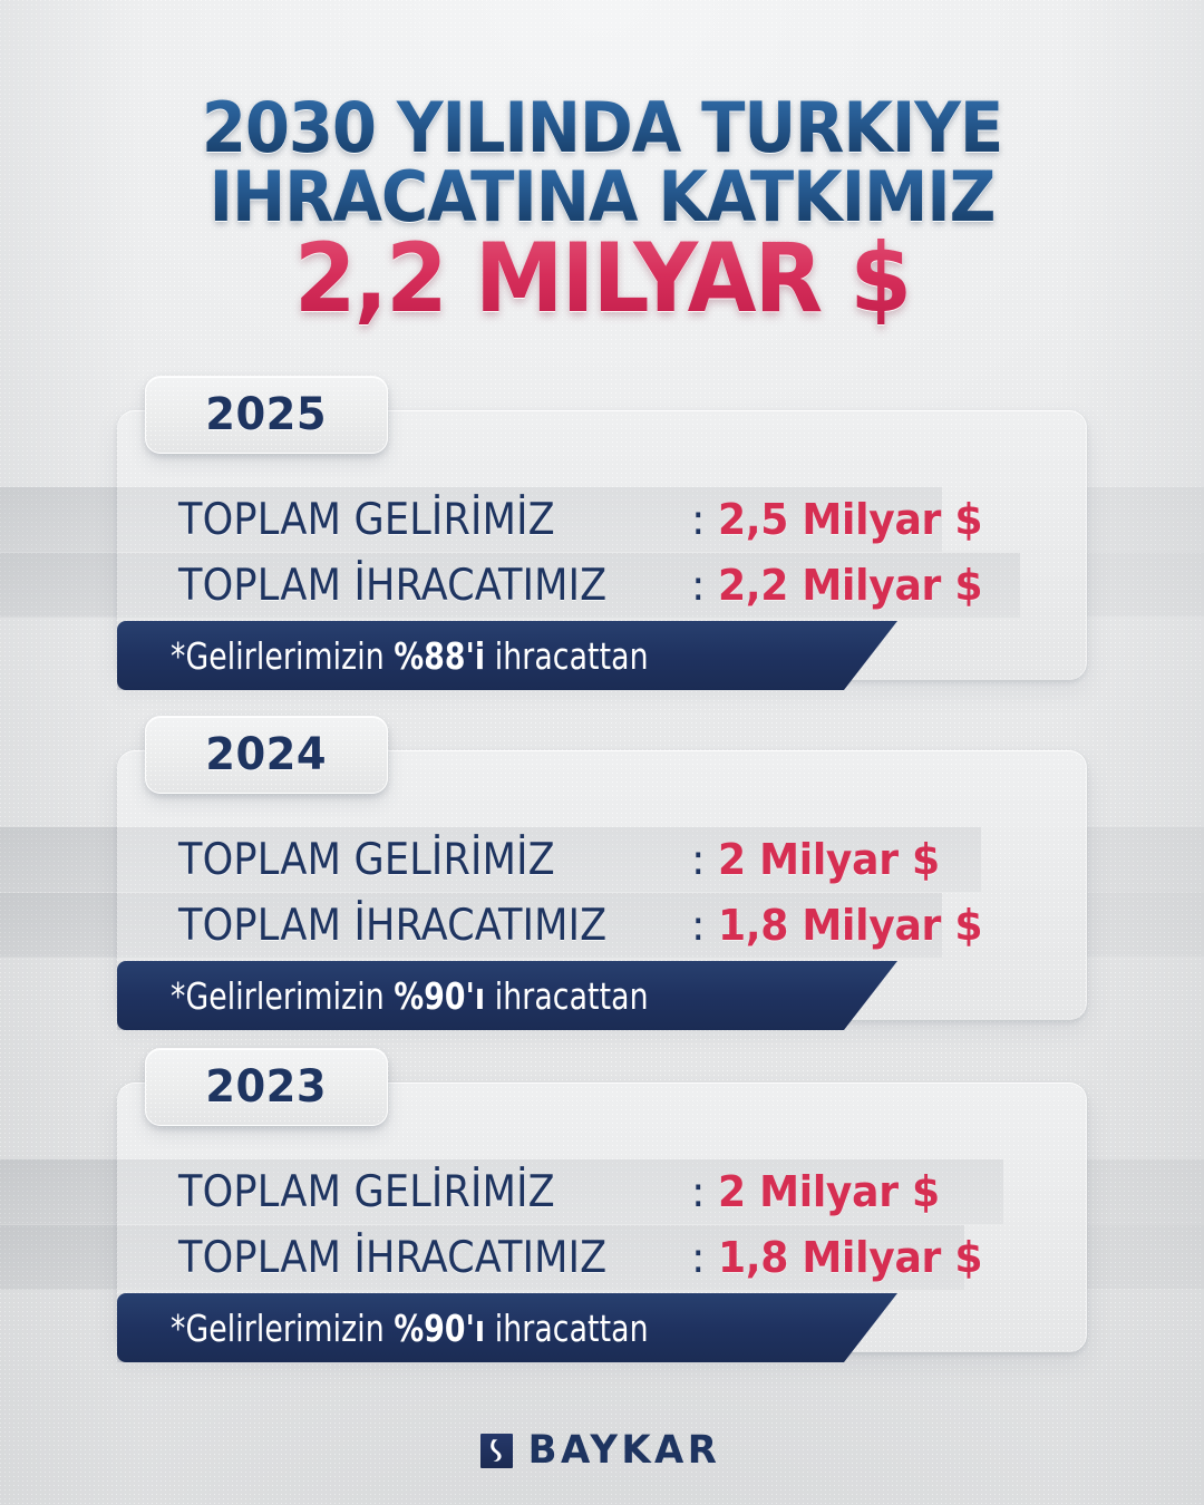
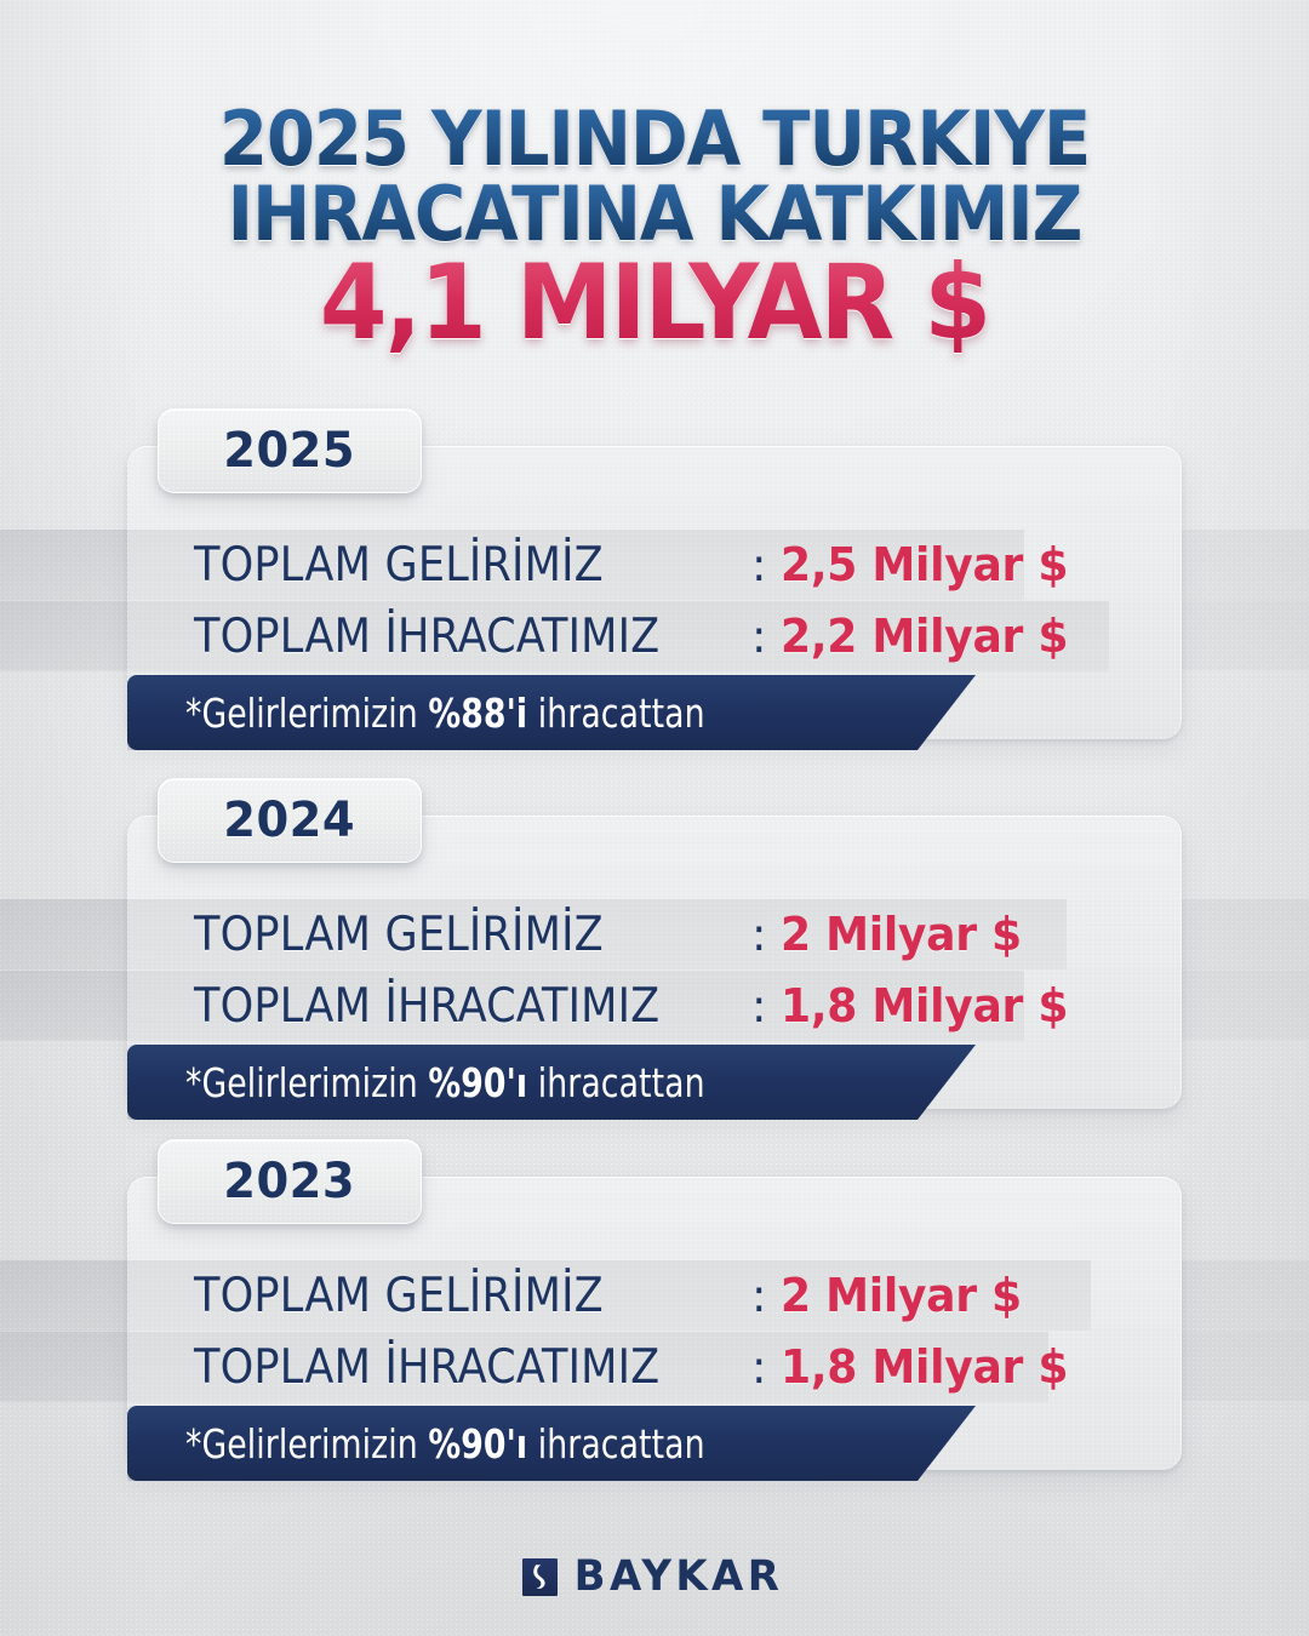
- 2030 YILINDA TÜRKİYE
+ 2025 YILINDA TÜRKİYE
  İHRACATINA KATKIMIZ
- 2,2 MİLYAR $
+ 4,1 MİLYAR $
  2025
  TOPLAM GELİRİMİZ
  :
  2,5 Milyar $
  TOPLAM İHRACATIMIZ
  :
  2,2 Milyar $
  *Gelirlerimizin %88'i ihracattan
  2024
  TOPLAM GELİRİMİZ
  :
  2 Milyar $
  TOPLAM İHRACATIMIZ
  :
  1,8 Milyar $
  *Gelirlerimizin %90'ı ihracattan
  2023
  TOPLAM GELİRİMİZ
  :
  2 Milyar $
  TOPLAM İHRACATIMIZ
  :
  1,8 Milyar $
  *Gelirlerimizin %90'ı ihracattan
  BAYKAR
